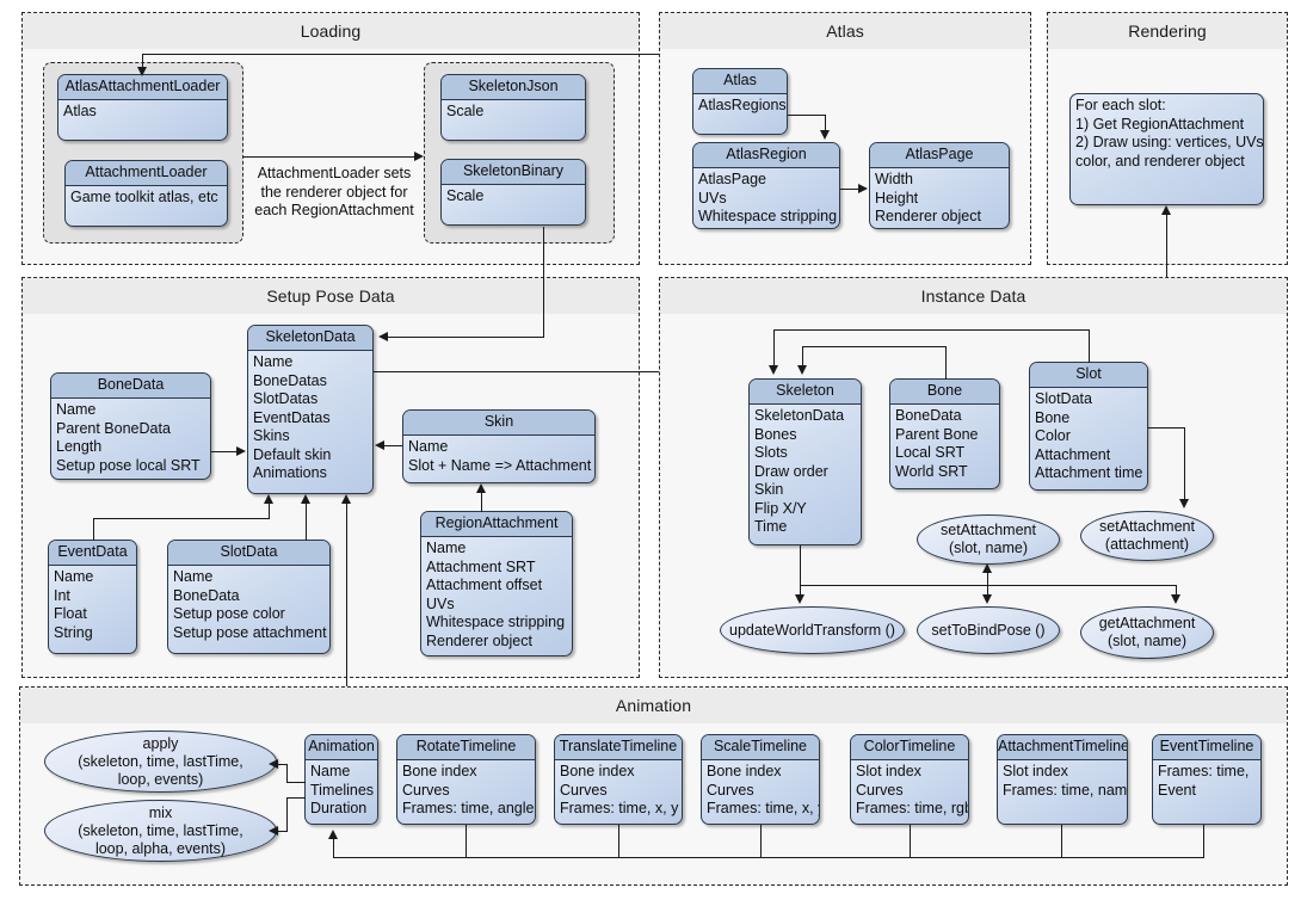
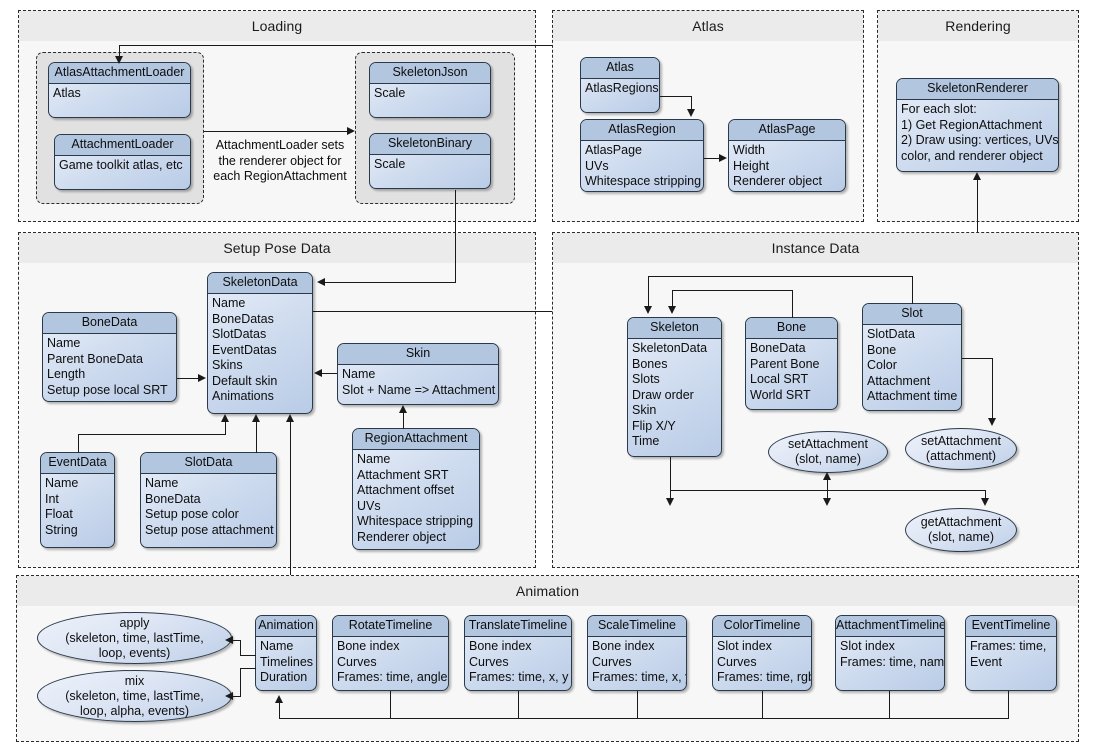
  Loading
  AtlasAttachmentLoader
  Atlas
  AttachmentLoader
  Game toolkit atlas, etc
  SkeletonJson
  Scale
  SkeletonBinary
  Scale
  AttachmentLoader sets
  the renderer object for
  each RegionAttachment
  Atlas
  Atlas
  AtlasRegions
  AtlasRegion
  AtlasPage
  UVs
  Whitespace stripping
  AtlasPage
  Width
  Height
  Renderer object
  Rendering
+ SkeletonRenderer
  For each slot:
  1) Get RegionAttachment
  2) Draw using: vertices, UVs
  color, and renderer object
  Setup Pose Data
  BoneData
  Name
  Parent BoneData
  Length
  Setup pose local SRT
  SkeletonData
  Name
  BoneDatas
  SlotDatas
  EventDatas
  Skins
  Default skin
  Animations
  Skin
  Name
  Slot + Name => Attachment
  EventData
  Name
  Int
  Float
  String
  SlotData
  Name
  BoneData
  Setup pose color
  Setup pose attachment
  RegionAttachment
  Name
  Attachment SRT
  Attachment offset
  UVs
  Whitespace stripping
  Renderer object
  Instance Data
  Skeleton
  SkeletonData
  Bones
  Slots
  Draw order
  Skin
  Flip X/Y
  Time
  Bone
  BoneData
  Parent Bone
  Local SRT
  World SRT
  Slot
  SlotData
  Bone
  Color
  Attachment
  Attachment time
  setAttachment
  (slot, name)
  setAttachment
  (attachment)
- updateWorldTransform ()
- setToBindPose ()
  getAttachment
  (slot, name)
  Animation
  apply
  (skeleton, time, lastTime,
  loop, events)
  mix
  (skeleton, time, lastTime,
  loop, alpha, events)
  Animation
  Name
  Timelines
  Duration
  RotateTimeline
  Bone index
  Curves
  Frames: time, angle
  TranslateTimeline
  Bone index
  Curves
  Frames: time, x, y
  ScaleTimeline
  Bone index
  Curves
  Frames: time, x,
  ColorTimeline
  Slot index
  Curves
  Frames: time, rg
  AttachmentTimeline
  Slot index
  Frames: time, nam
  EventTimeline
  Frames: time,
  Event
